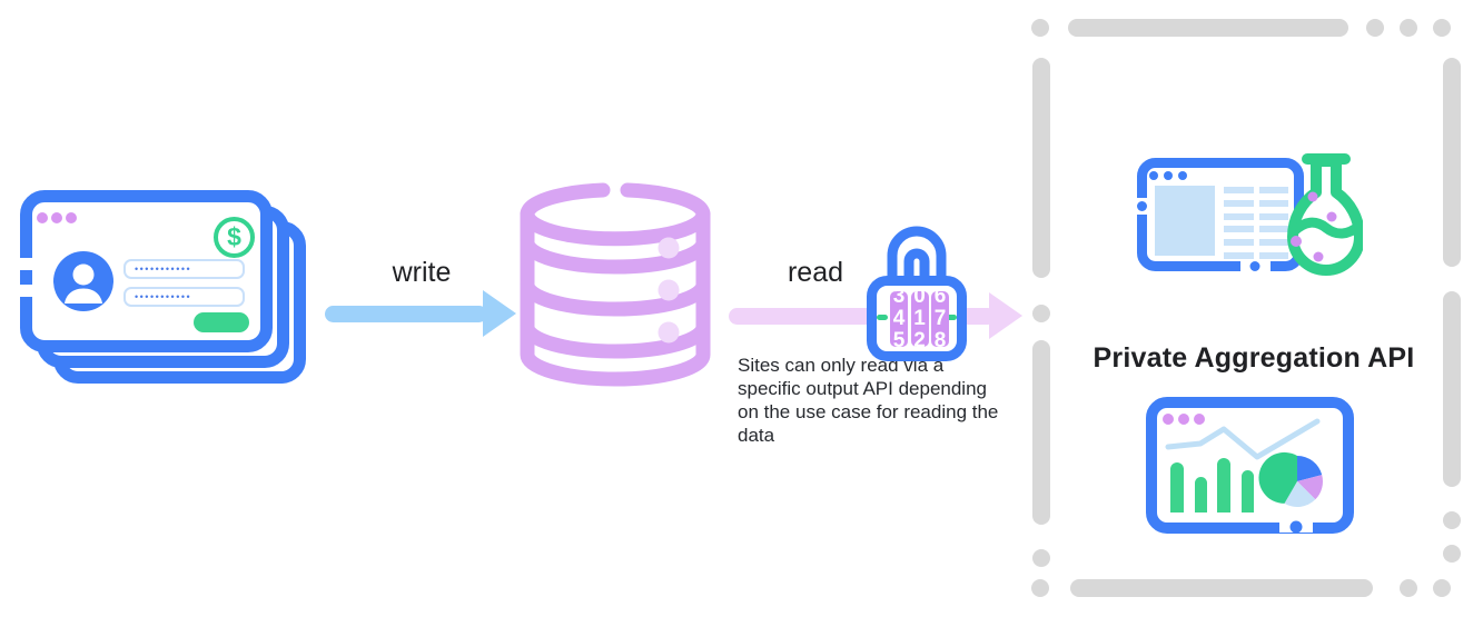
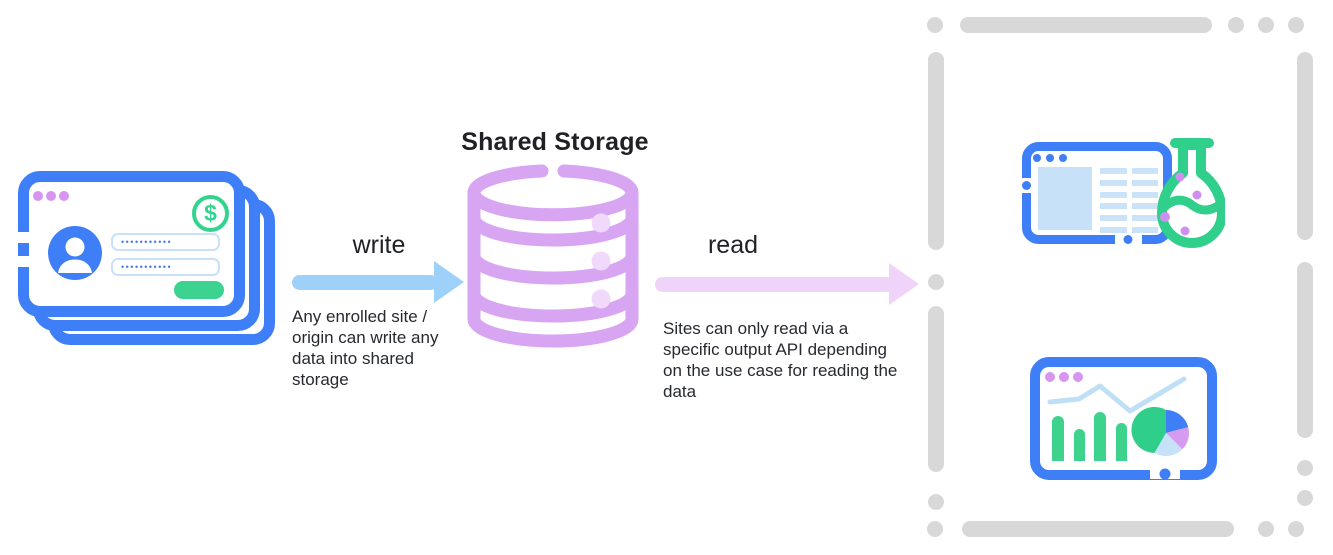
  $
  •••••••••••
  •••••••••••
  write
+ Any enrolled site / origin can write any data into shared storage
+ Shared Storage
  read
  Sites can only read via a specific output API depending on the use case for reading the data
- 3
- 4
- 5
- 0
- 1
- 2
- 6
- 7
- 8
- Private Aggregation API
